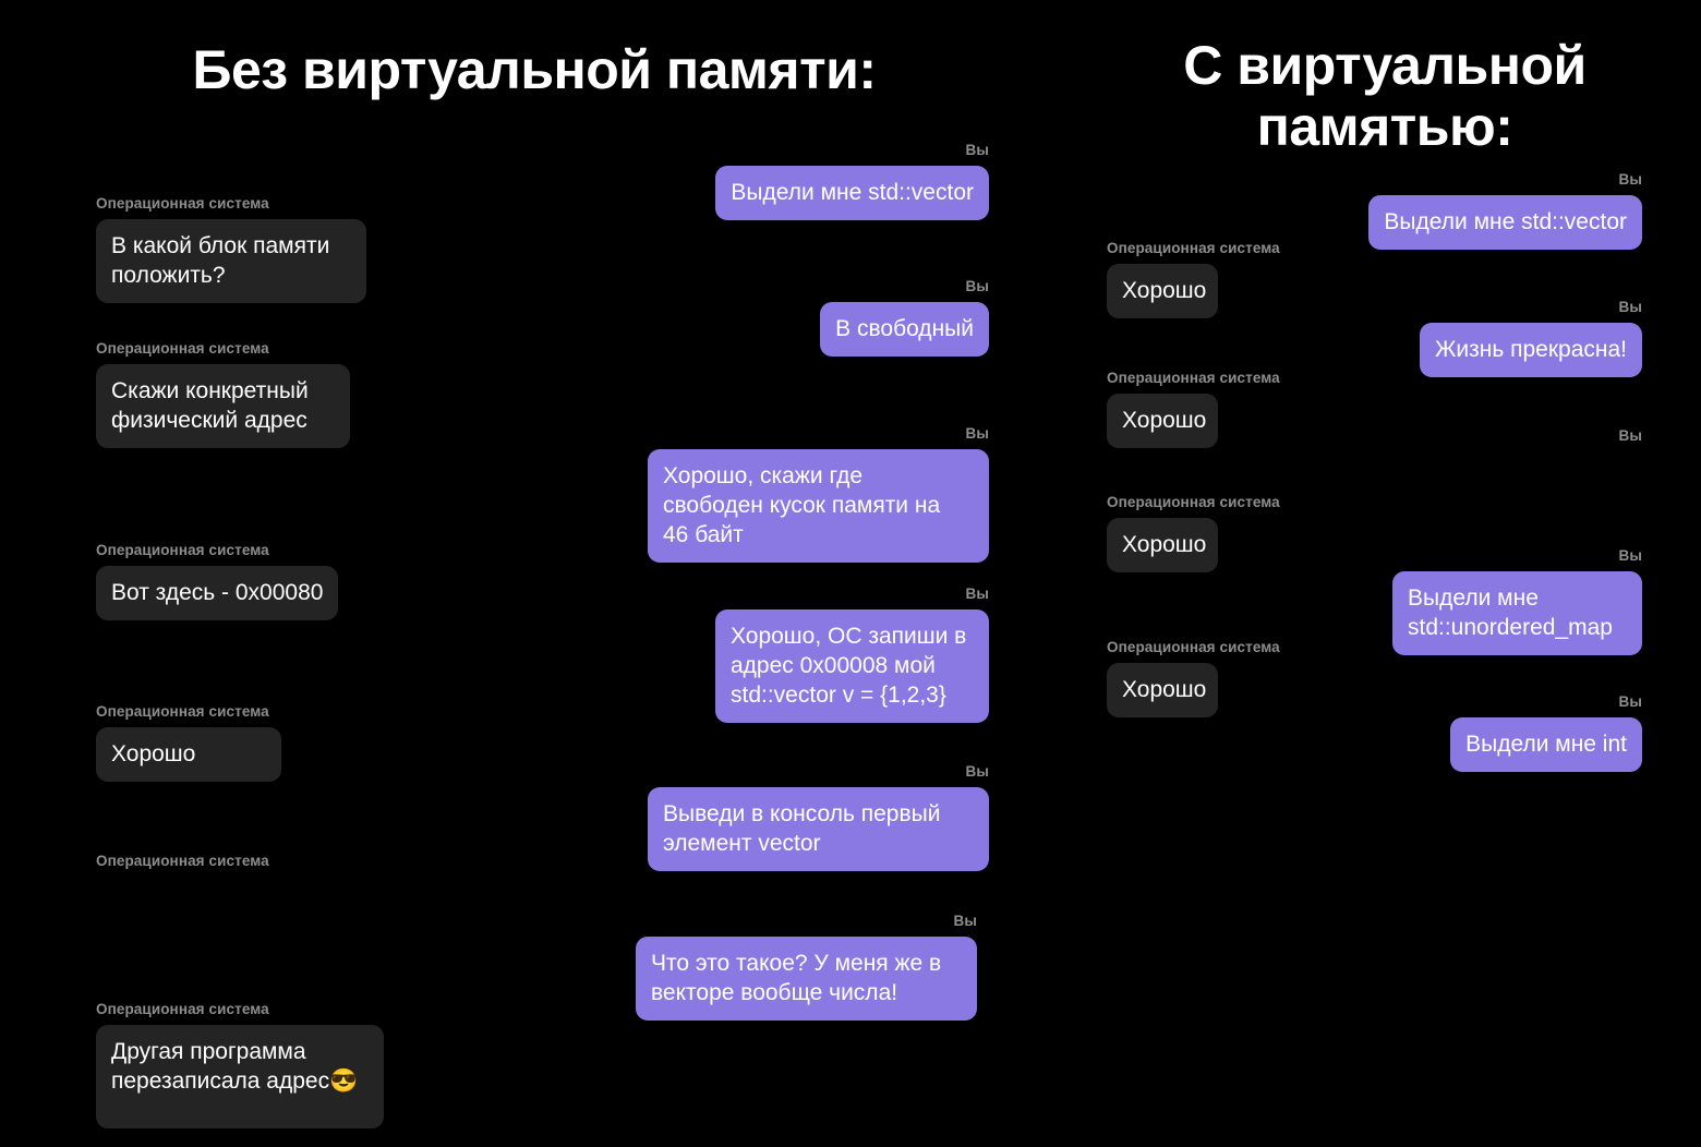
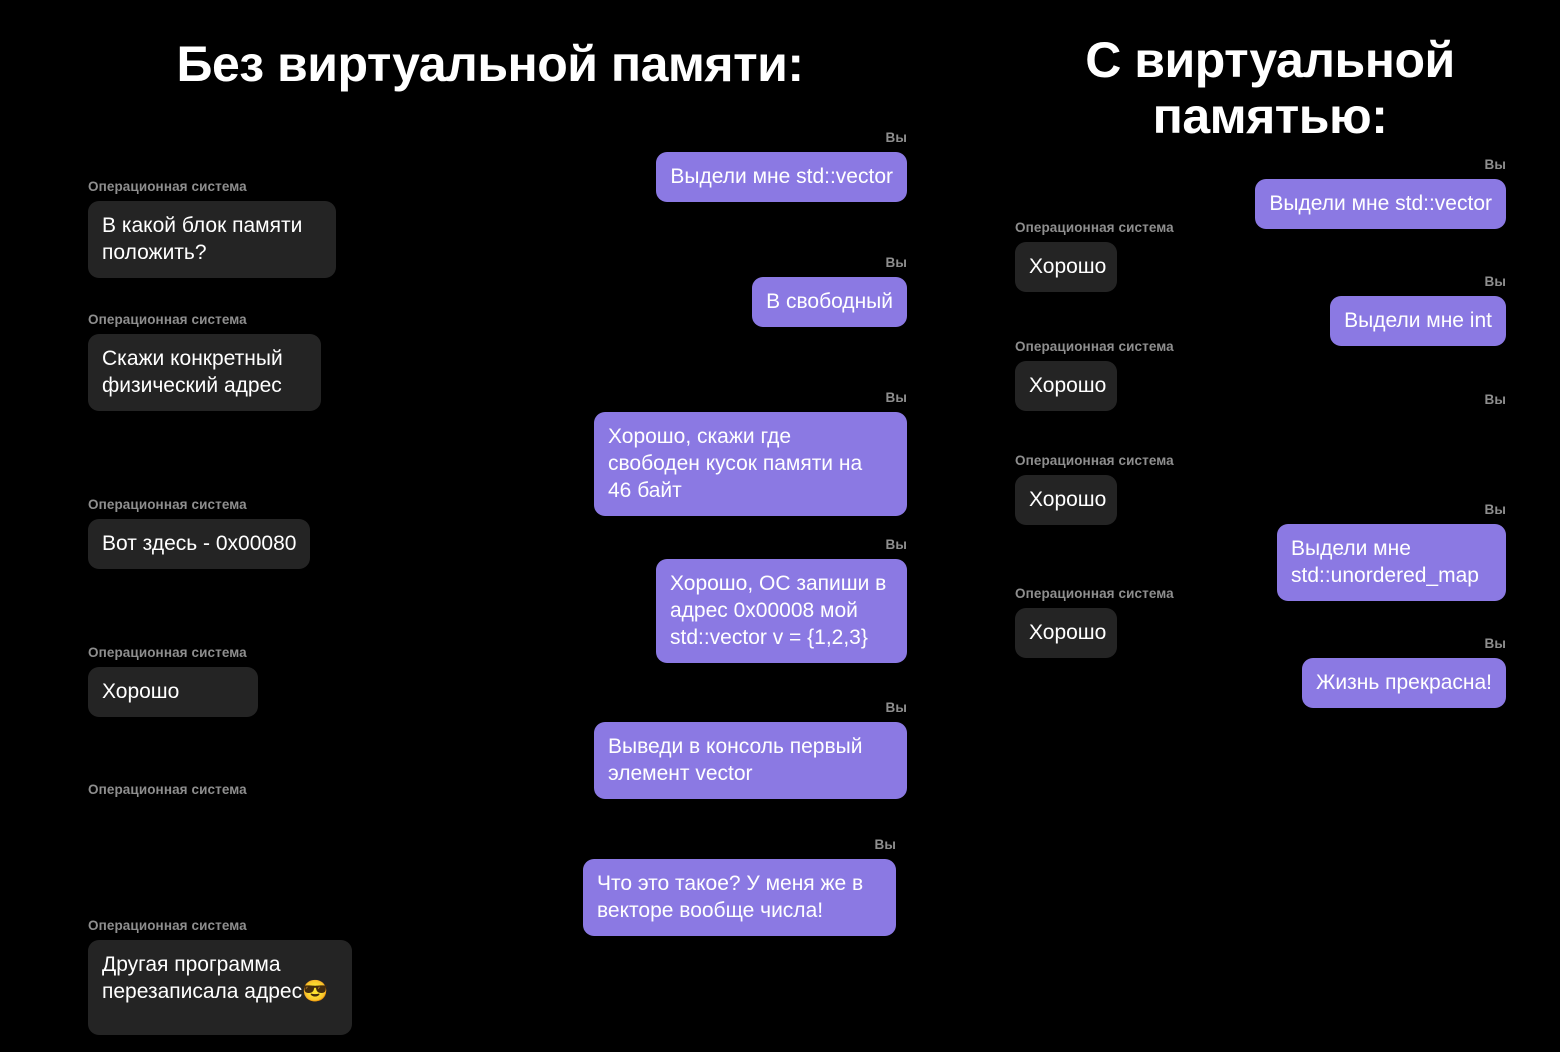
  Без виртуальной памяти:
  Операционная система
  В какой блок памяти
  положить?
  Вы
  Выдели мне std::vector
  Операционная система
  Скажи конкретный
  физический адрес
  Вы
  В свободный
  Вы
  Хорошо, скажи где
  свободен кусок памяти на
  46 байт
  Операционная система
  Вот здесь - 0x00080
  Вы
  Хорошо, ОС запиши в
  адрес 0x00008 мой
  std::vector v = {1,2,3}
  Операционная система
  Хорошо
  Вы
  Выведи в консоль первый
  элемент vector
  Операционная система
  Вы
  Что это такое? У меня же в
  векторе вообще числа!
  Операционная система
  Другая программа
  перезаписала адрес😎
  С виртуальной
  памятью:
  Вы
  Выдели мне std::vector
  Операционная система
  Хорошо
  Вы
- Жизнь прекрасна!
+ Выдели мне int
  Операционная система
  Хорошо
  Вы
  Операционная система
  Хорошо
  Вы
  Выдели мне
  std::unordered_map
  Операционная система
  Хорошо
  Вы
- Выдели мне int
+ Жизнь прекрасна!
